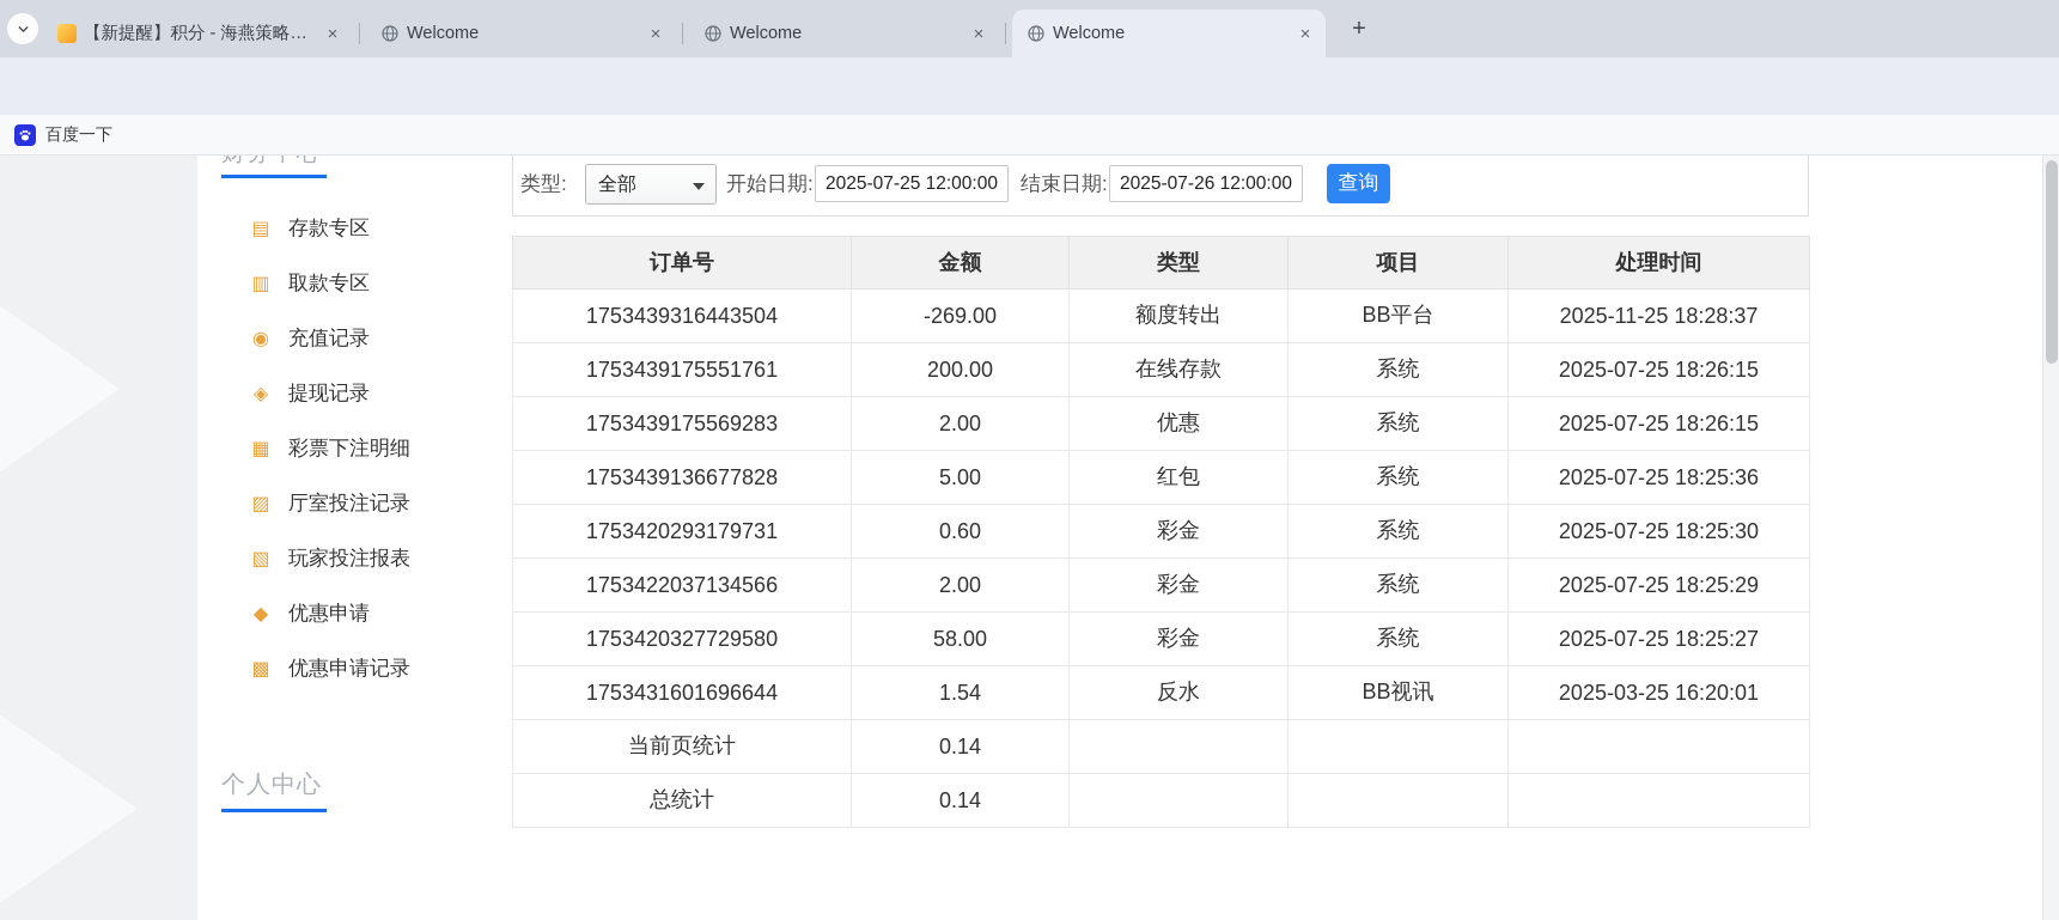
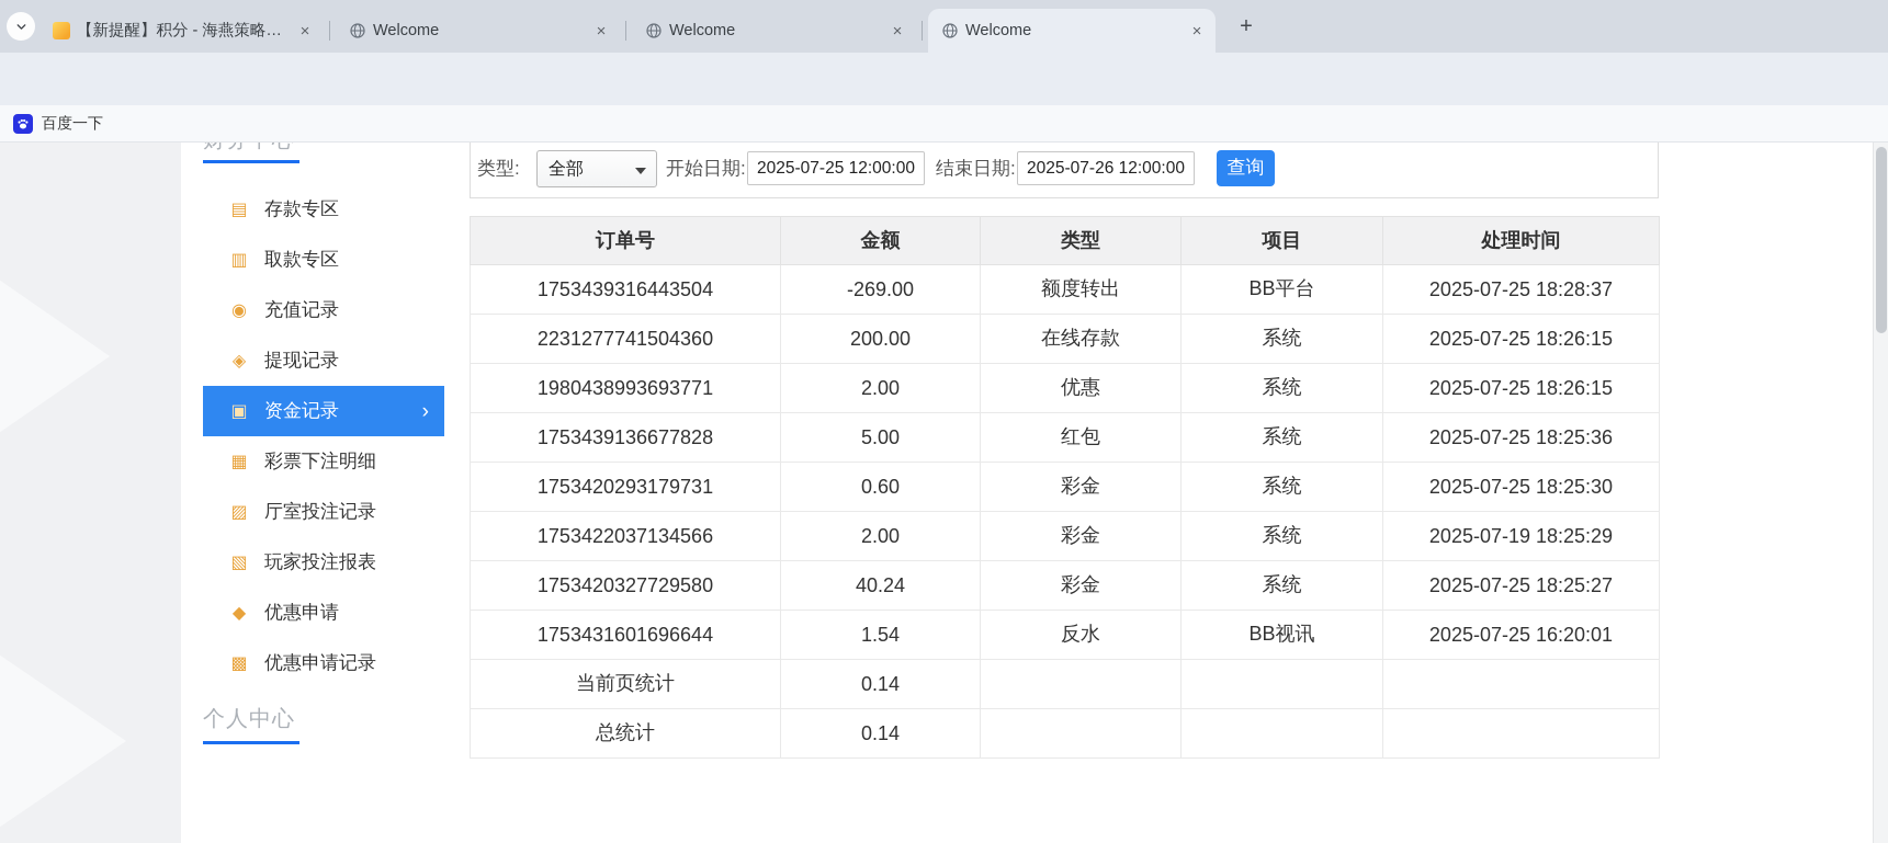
  【新提醒】积分 - 海燕策略论
  ×
  Welcome
  ×
  Welcome
  ×
  Welcome
  ×
  +
  百度一下
  ▤
  存款专区
  ▥
  取款专区
  ◉
  充值记录
  ◈
  提现记录
+ ▣
+ 资金记录
+ ›
  ▦
  彩票下注明细
  ▨
  厅室投注记录
  ▧
  玩家投注报表
  ◆
  优惠申请
  ▩
  优惠申请记录
  个人中心
  类型:
  全部
  开始日期:
  2025-07-25 12:00:00
  结束日期:
  2025-07-26 12:00:00
  查询
  订单号	金额	类型	项目	处理时间
- 1753439316443504	-269.00	额度转出	BB平台	2025-11-25 18:28:37
+ 1753439316443504	-269.00	额度转出	BB平台	2025-07-25 18:28:37
- 1753439175551761	200.00	在线存款	系统	2025-07-25 18:26:15
+ 2231277741504360	200.00	在线存款	系统	2025-07-25 18:26:15
- 1753439175569283	2.00	优惠	系统	2025-07-25 18:26:15
+ 1980438993693771	2.00	优惠	系统	2025-07-25 18:26:15
  1753439136677828	5.00	红包	系统	2025-07-25 18:25:36
  1753420293179731	0.60	彩金	系统	2025-07-25 18:25:30
- 1753422037134566	2.00	彩金	系统	2025-07-25 18:25:29
+ 1753422037134566	2.00	彩金	系统	2025-07-19 18:25:29
- 1753420327729580	58.00	彩金	系统	2025-07-25 18:25:27
+ 1753420327729580	40.24	彩金	系统	2025-07-25 18:25:27
- 1753431601696644	1.54	反水	BB视讯	2025-03-25 16:20:01
+ 1753431601696644	1.54	反水	BB视讯	2025-07-25 16:20:01
  当前页统计	0.14
  总统计	0.14
